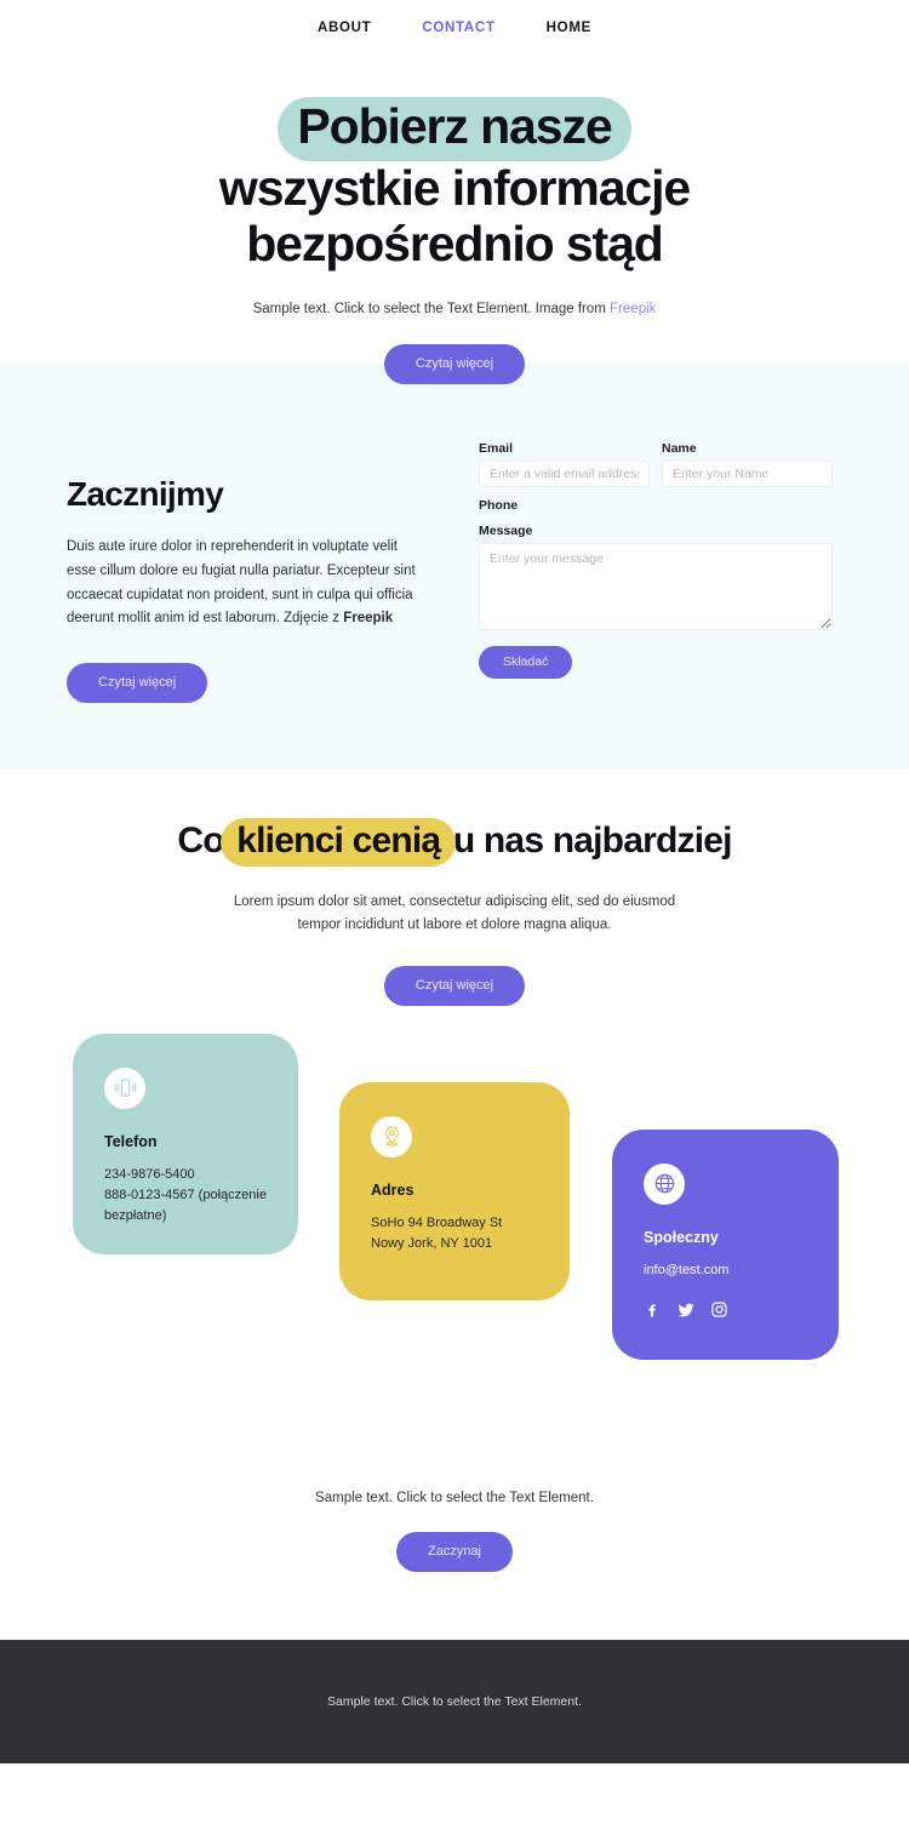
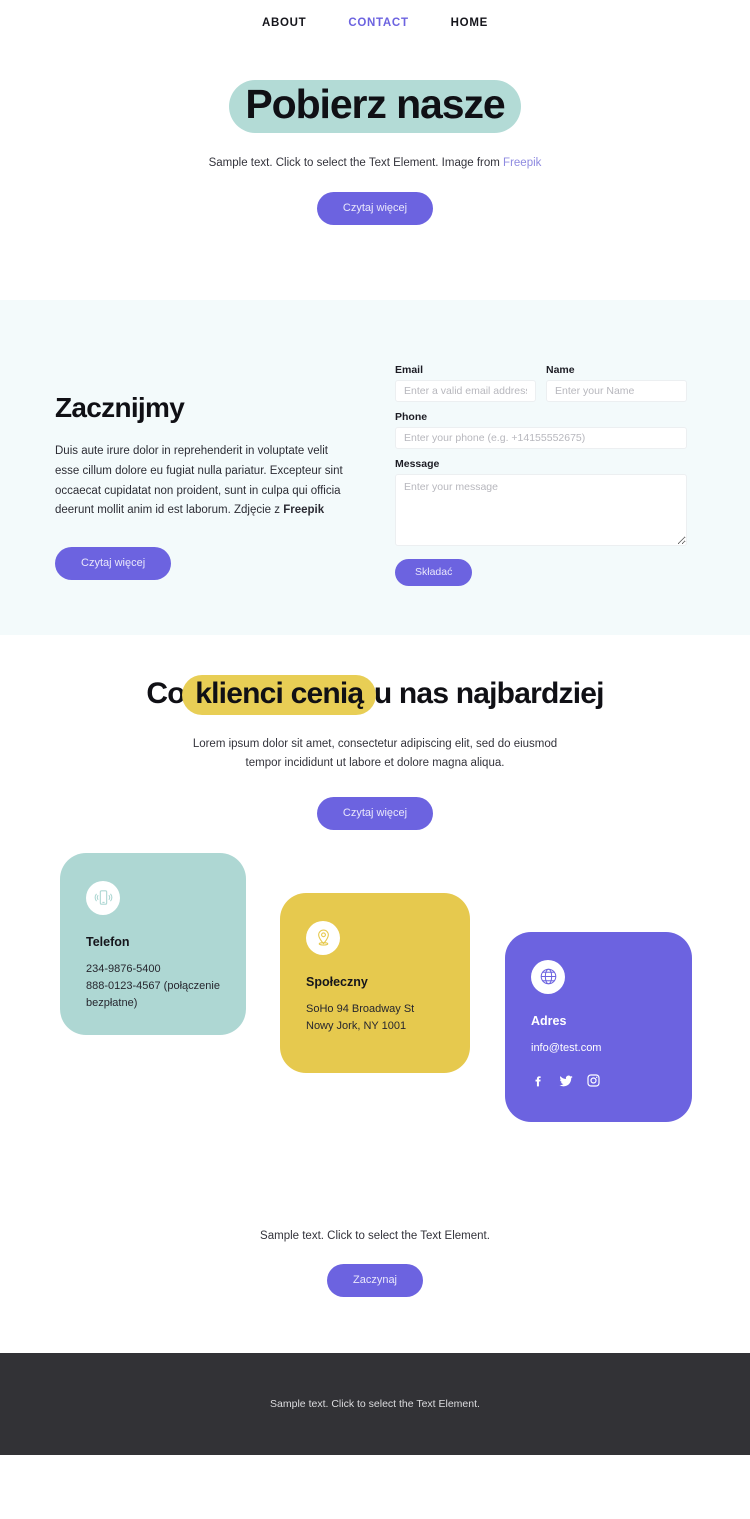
  ABOUT
  CONTACT
  HOME
  Pobierz nasze
- wszystkie informacje bezpośrednio stąd
  Sample text. Click to select the Text Element. Image from Freepik
  Czytaj więcej
  Zacznijmy
  Duis aute irure dolor in reprehenderit in voluptate velit esse cillum dolore eu fugiat nulla pariatur. Excepteur sint occaecat cupidatat non proident, sunt in culpa qui officia deerunt mollit anim id est laborum. Zdjęcie z Freepik
  Czytaj więcej
  Email
  Enter a valid email addres
  Name
  Enter your Name
  Phone
+ Enter your phone (e.g. +14155552675)
  Message
  Enter your message
  Składać
  Co klienci cenią u nas najbardziej
  Lorem ipsum dolor sit amet, consectetur adipiscing elit, sed do eiusmod tempor incididunt ut labore et dolore magna aliqua.
  Czytaj więcej
  Telefon
  234-9876-5400
  888-0123-4567 (połączenie bezpłatne)
- Adres
+ Społeczny
  SoHo 94 Broadway St Nowy Jork, NY 1001
- Społeczny
+ Adres
  info@test.com
  Sample text. Click to select the Text Element.
  Zaczynaj
  Sample text. Click to select the Text Element.
